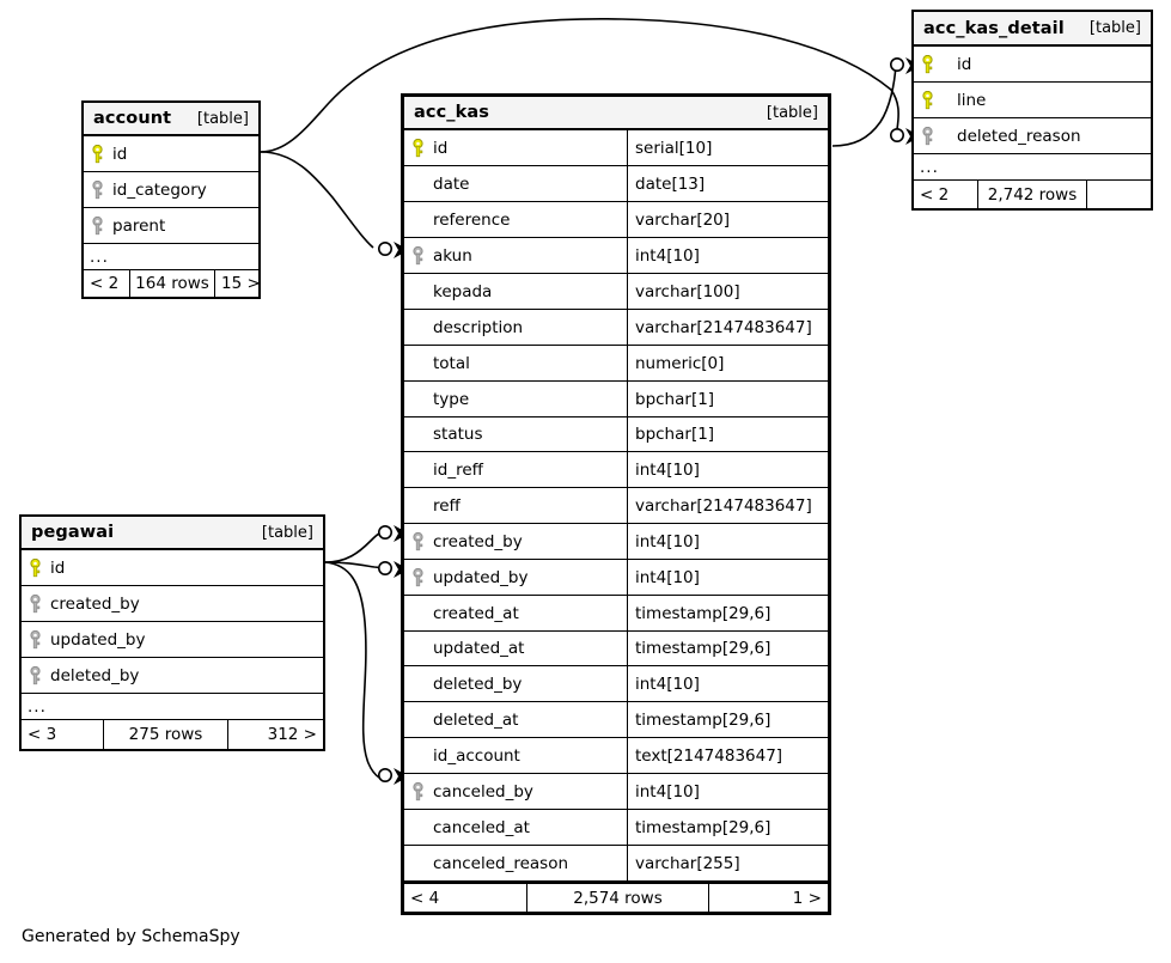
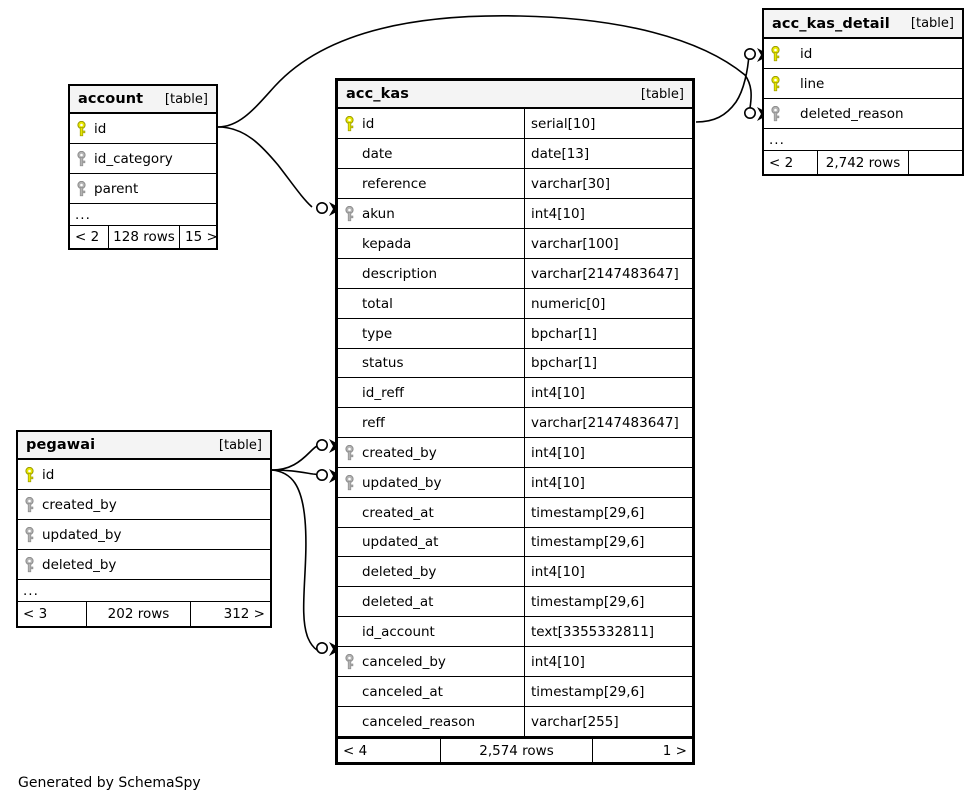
  account
  [table]
  id
  id_category
  parent
  ...
  < 2
- 164 rows
+ 128 rows
  15 >
  acc_kas_detail
  [table]
  id
  line
  deleted_reason
  ...
  < 2
  2,742 rows
  pegawai
  [table]
  id
  created_by
  updated_by
  deleted_by
  ...
  < 3
- 275 rows
+ 202 rows
  312 >
  acc_kas
  [table]
  id
  serial[10]
  date
  date[13]
  reference
- varchar[20]
+ varchar[30]
  akun
  int4[10]
  kepada
  varchar[100]
  description
  varchar[2147483647]
  total
  numeric[0]
  type
  bpchar[1]
  status
  bpchar[1]
  id_reff
  int4[10]
  reff
  varchar[2147483647]
  created_by
  int4[10]
  updated_by
  int4[10]
  created_at
  timestamp[29,6]
  updated_at
  timestamp[29,6]
  deleted_by
  int4[10]
  deleted_at
  timestamp[29,6]
  id_account
- text[2147483647]
+ text[3355332811]
  canceled_by
  int4[10]
  canceled_at
  timestamp[29,6]
  canceled_reason
  varchar[255]
  < 4
  2,574 rows
  1 >
  Generated by SchemaSpy
